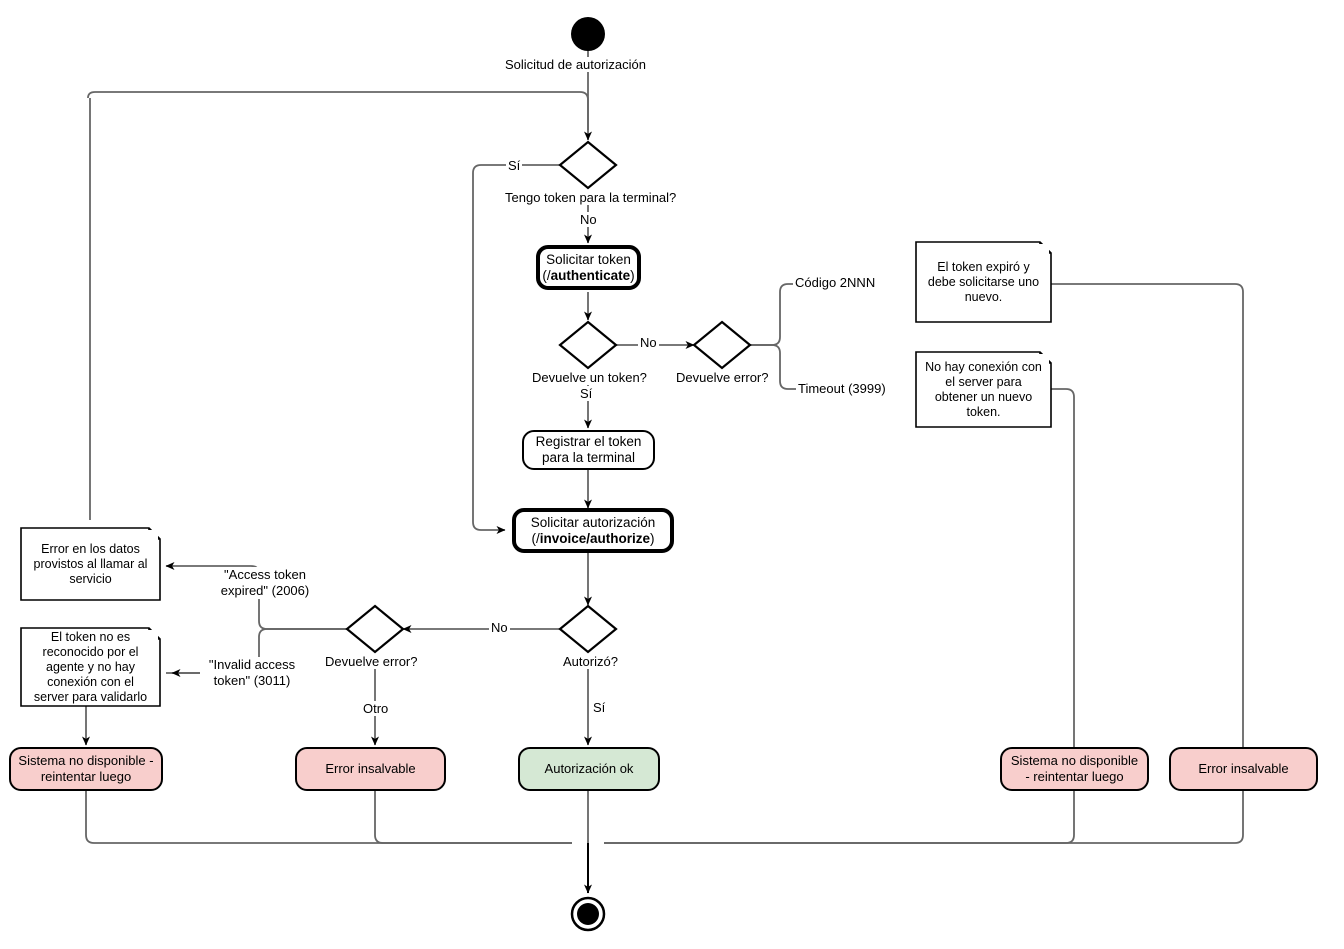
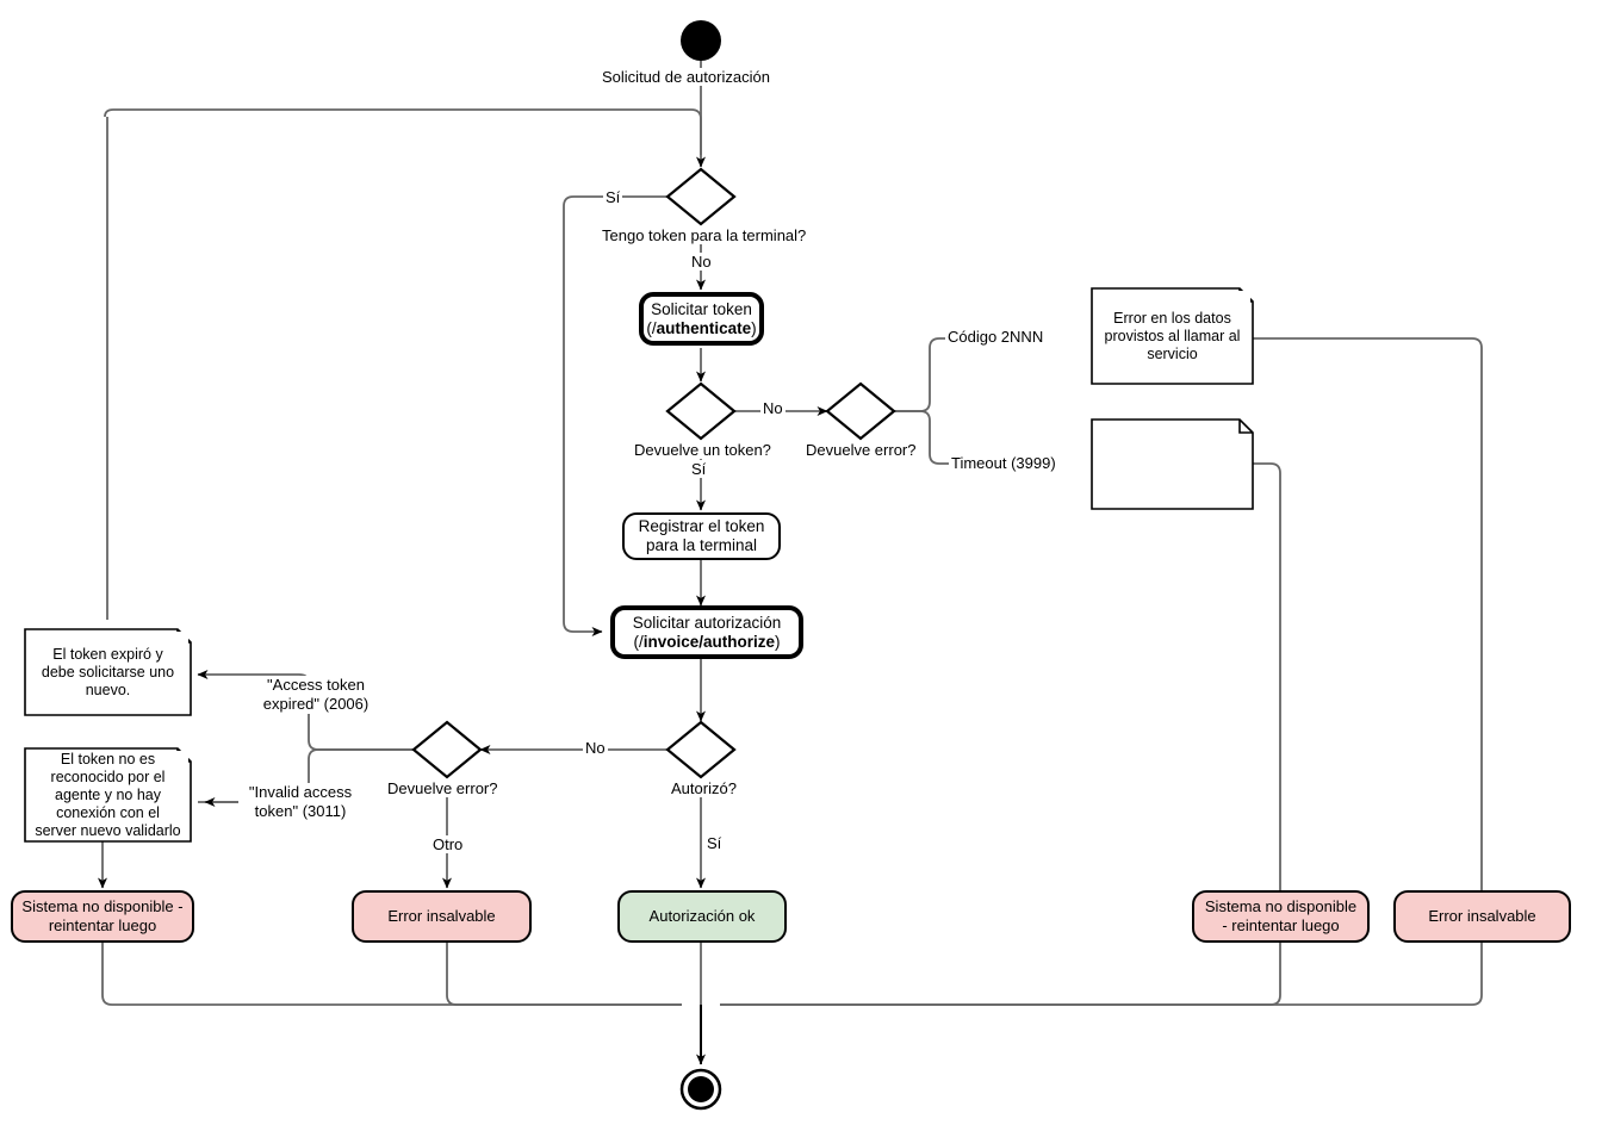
  Solicitud de autorización
  Tengo token para la terminal?
  Devuelve un token?
  Devuelve error?
  Autorizó?
  Devuelve error?
  Sí
  No
  No
  Sí
  Código 2NNN
  Timeout (3999)
  No
  Sí
  Otro
  "Access token expired" (2006)
  "Invalid access token" (3011)
  Solicitar token
  (/authenticate)
  Registrar el token
  para la terminal
  Solicitar autorización
  (/invoice/authorize)
- El token expiró y debe solicitarse uno nuevo.
+ Error en los datos provistos al llamar al servicio
- No hay conexión con el server para obtener un nuevo token.
- Error en los datos provistos al llamar al servicio
+ El token expiró y debe solicitarse uno nuevo.
- El token no es reconocido por el agente y no hay conexión con el server para validarlo
+ El token no es reconocido por el agente y no hay conexión con el server nuevo validarlo
  Sistema no disponible -
  reintentar luego
  Error insalvable
  Autorización ok
  Sistema no disponible
  - reintentar luego
  Error insalvable
